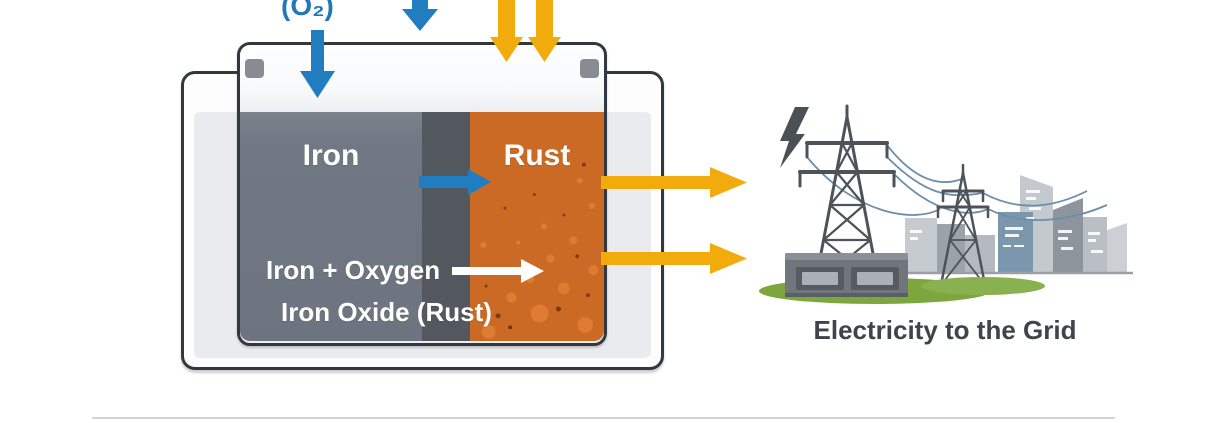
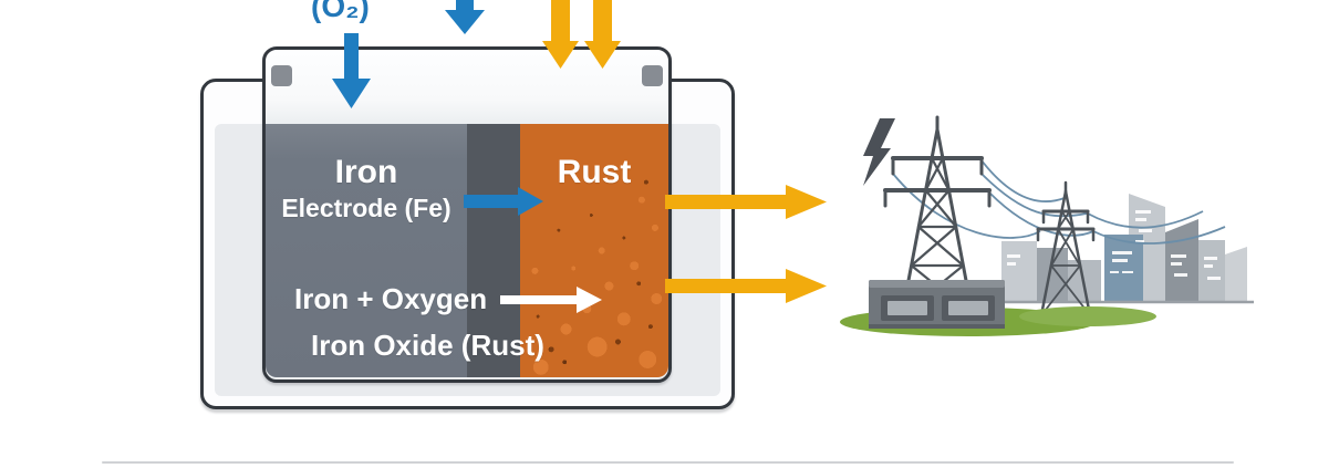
  (O₂)
  Iron
+ Electrode (Fe)
  Rust
  Iron + Oxygen
  Iron Oxide (Rust)
- Electricity to the Grid
